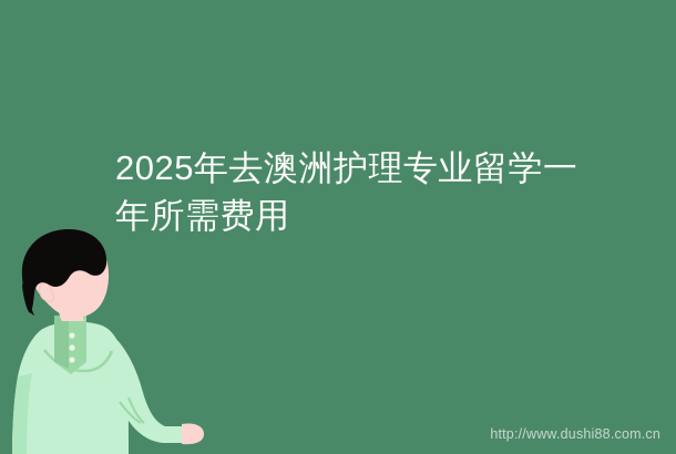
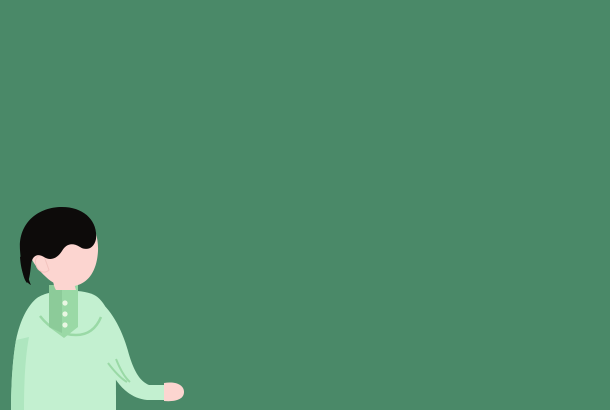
- 2025年去澳洲护理专业留学一
- 年所需费用
- http://www.dushi88.com.cn
